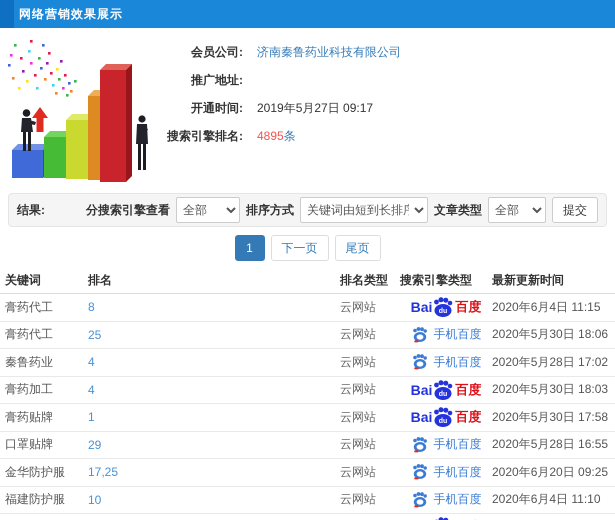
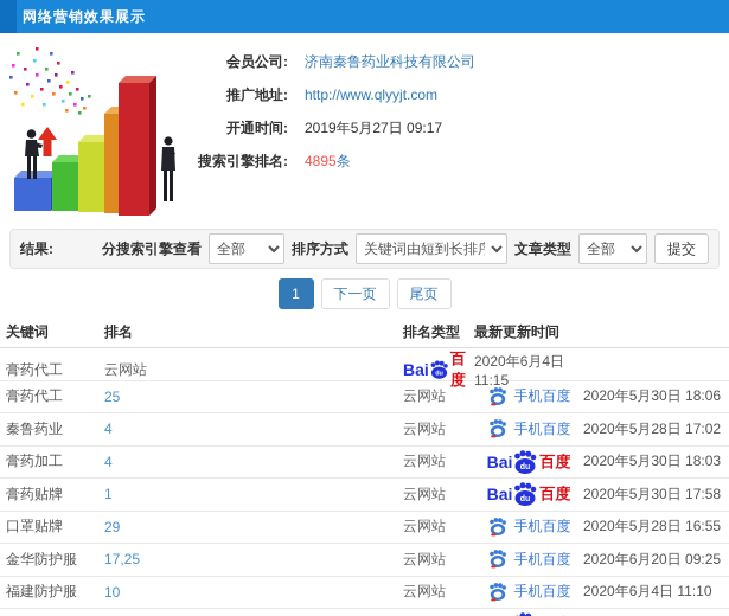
  网络营销效果展示
  会员公司:
  济南秦鲁药业科技有限公司
  推广地址:
+ http://www.qlyyjt.com
  开通时间:
  2019年5月27日 09:17
  搜索引擎排名:
  4895条
  结果:
  分搜索引擎查看
  全部
  排序方式
  关键词由短到长排序
  文章类型
  全部
  提交
  1
  下一页
  尾页
  关键词
  排名
  排名类型
- 搜索引擎类型
  最新更新时间
  膏药代工
- 8
  云网站
  Bai
  百度
  2020年6月4日 11:15
  膏药代工
  25
  云网站
  手机百度
  2020年5月30日 18:06
  秦鲁药业
  4
  云网站
  手机百度
  2020年5月28日 17:02
  膏药加工
  4
  云网站
  Bai
  百度
  2020年5月30日 18:03
  膏药贴牌
  1
  云网站
  Bai
  百度
  2020年5月30日 17:58
  口罩贴牌
  29
  云网站
  手机百度
  2020年5月28日 16:55
  金华防护服
  17,25
  云网站
  手机百度
  2020年6月20日 09:25
  福建防护服
  10
  云网站
  手机百度
  2020年6月4日 11:10
